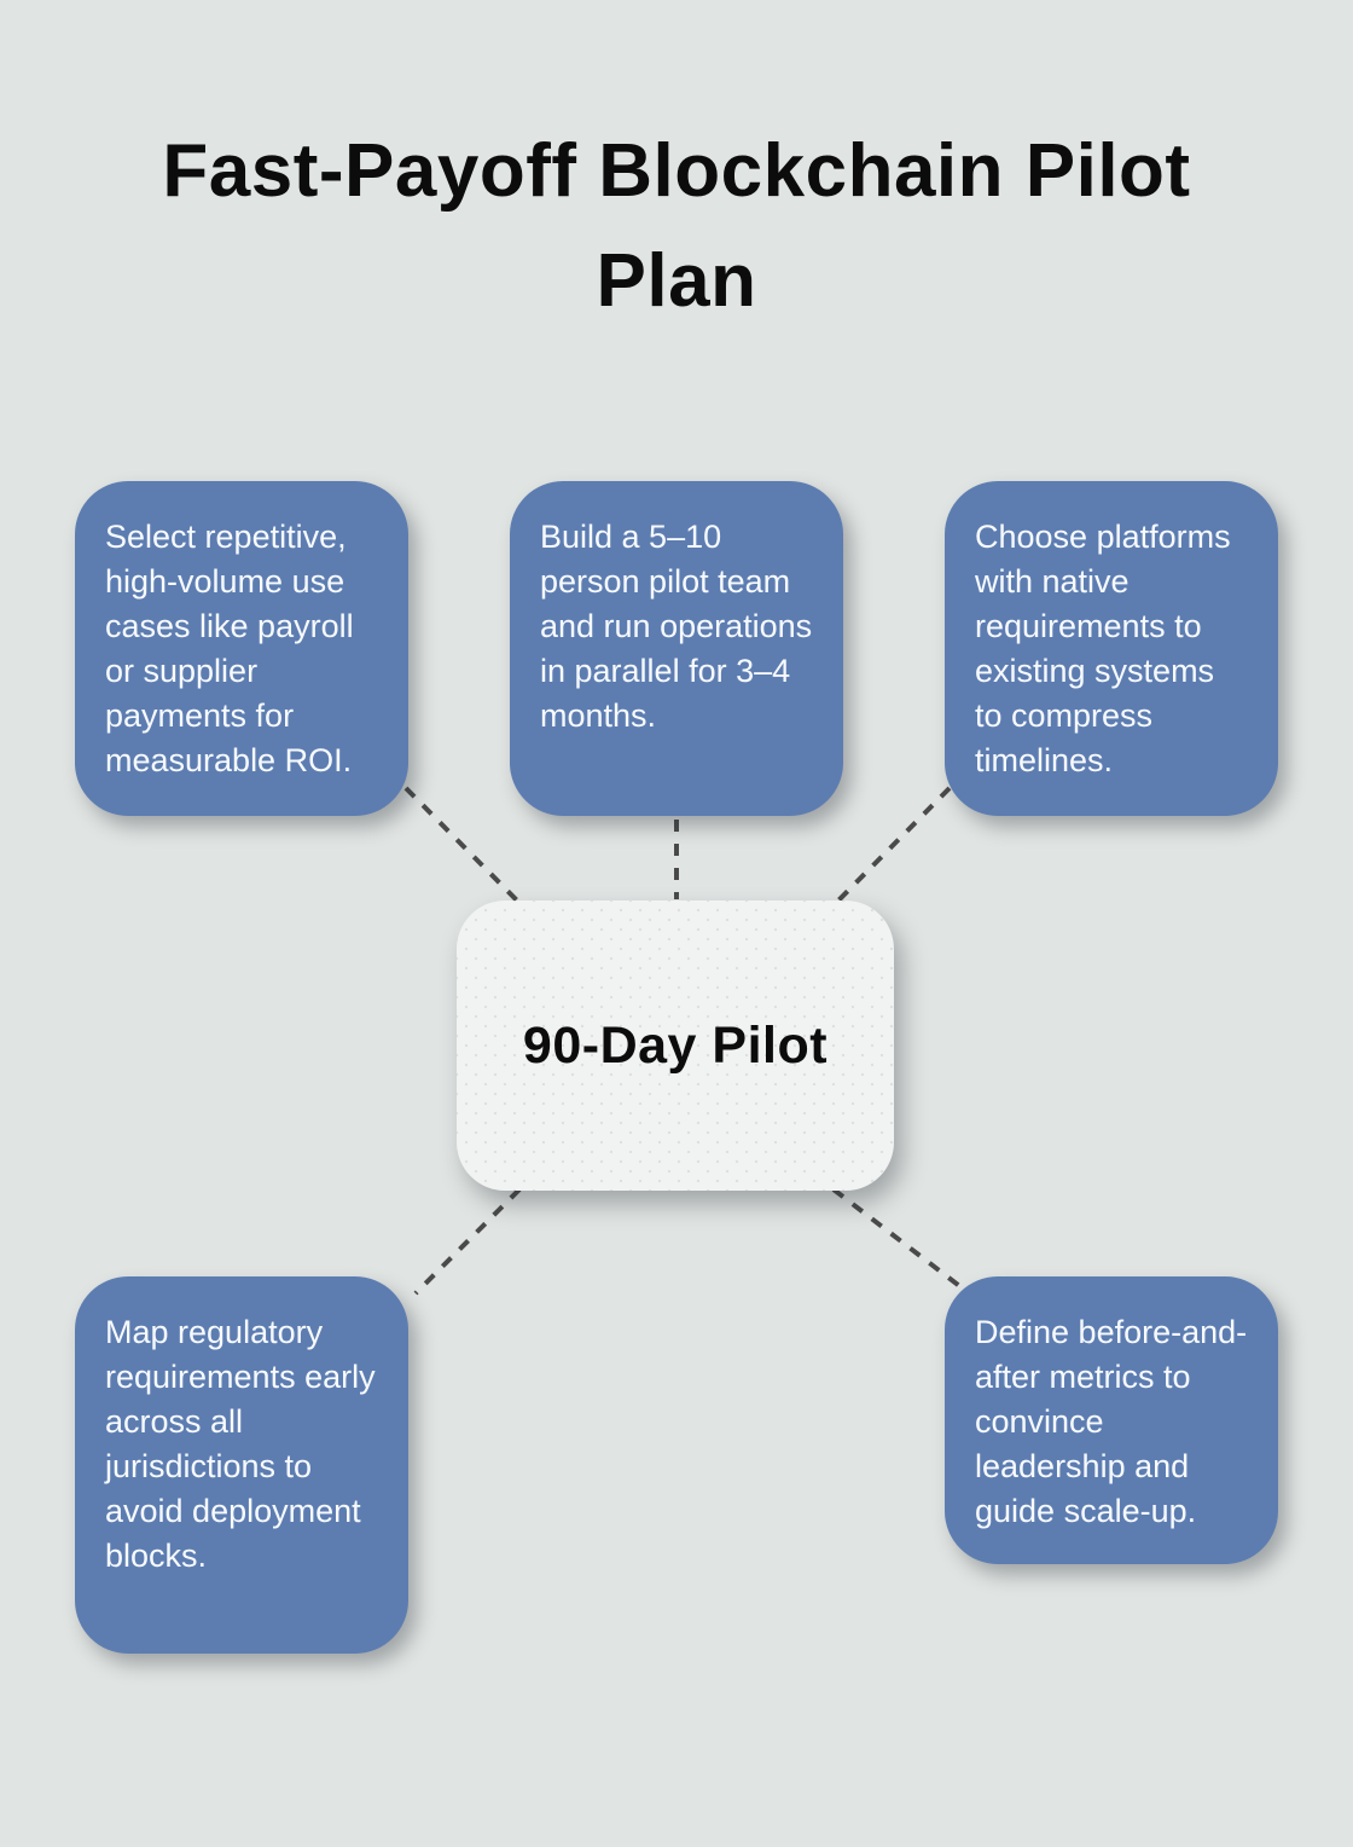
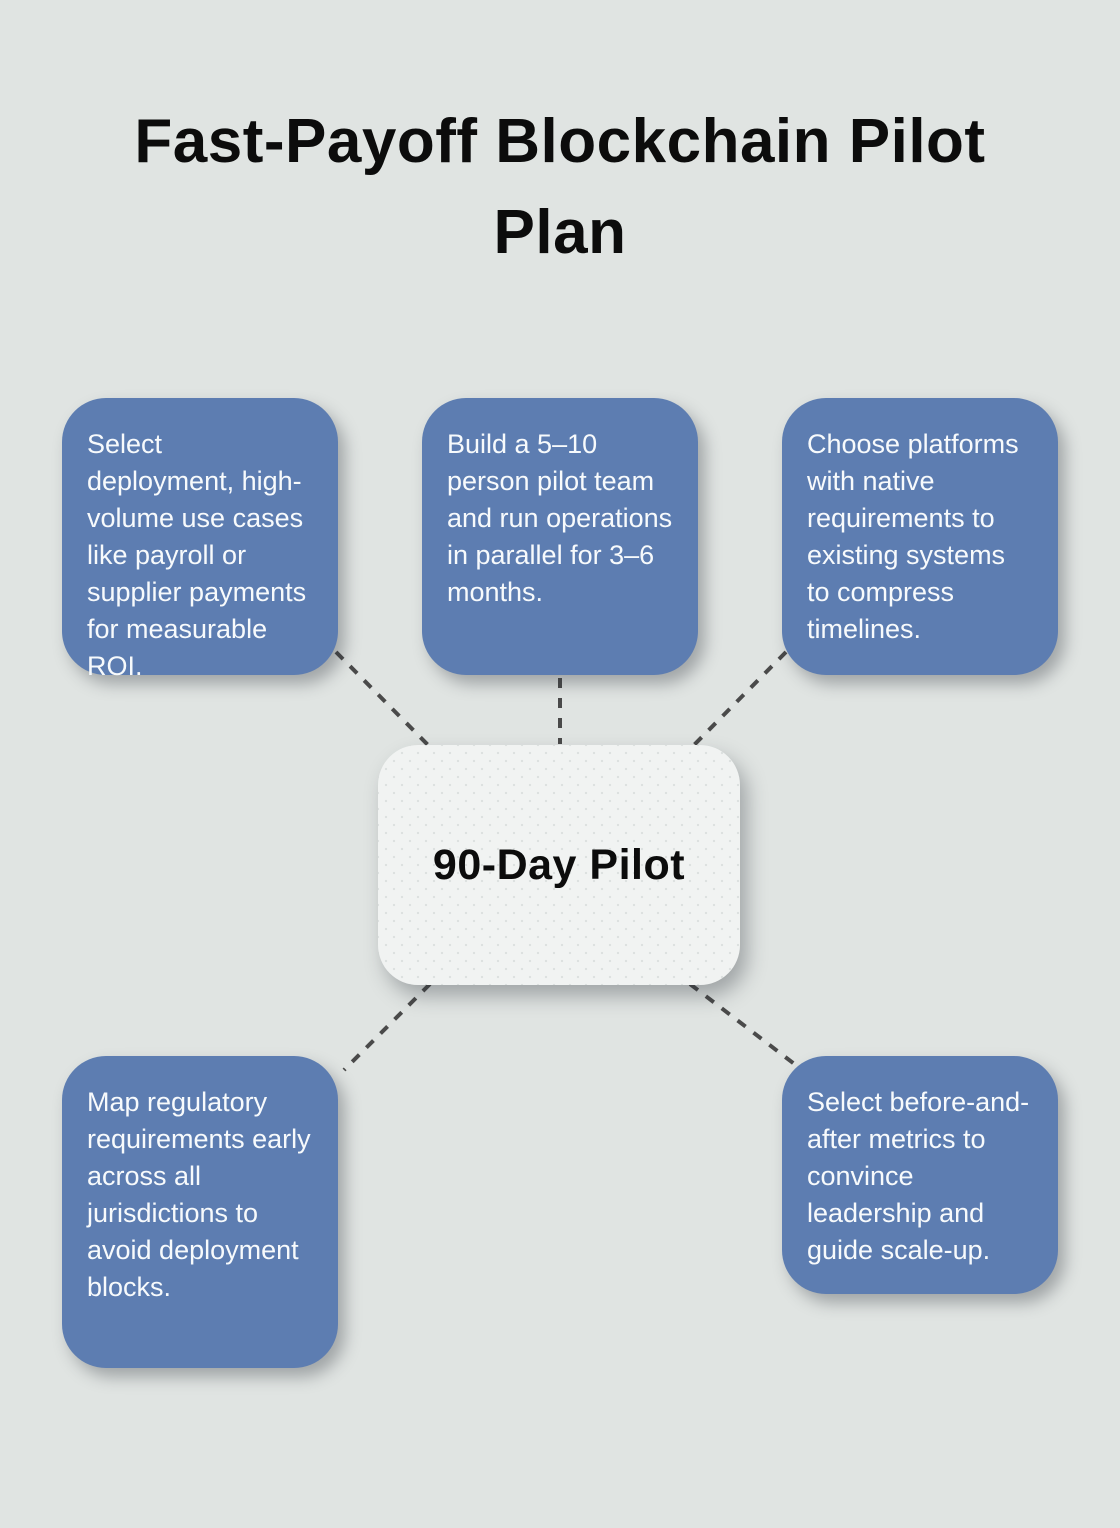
  Fast-Payoff Blockchain Pilot Plan
- Select repetitive, high-volume use cases like payroll or supplier payments for measurable ROI.
+ Select deployment, high-volume use cases like payroll or supplier payments for measurable ROI.
- Build a 5–10 person pilot team and run operations in parallel for 3–4 months.
+ Build a 5–10 person pilot team and run operations in parallel for 3–6 months.
  Choose platforms with native requirements to existing systems to compress timelines.
  Map regulatory requirements early across all jurisdictions to avoid deployment blocks.
- Define before-and-after metrics to convince leadership and guide scale-up.
+ Select before-and-after metrics to convince leadership and guide scale-up.
  90-Day Pilot
